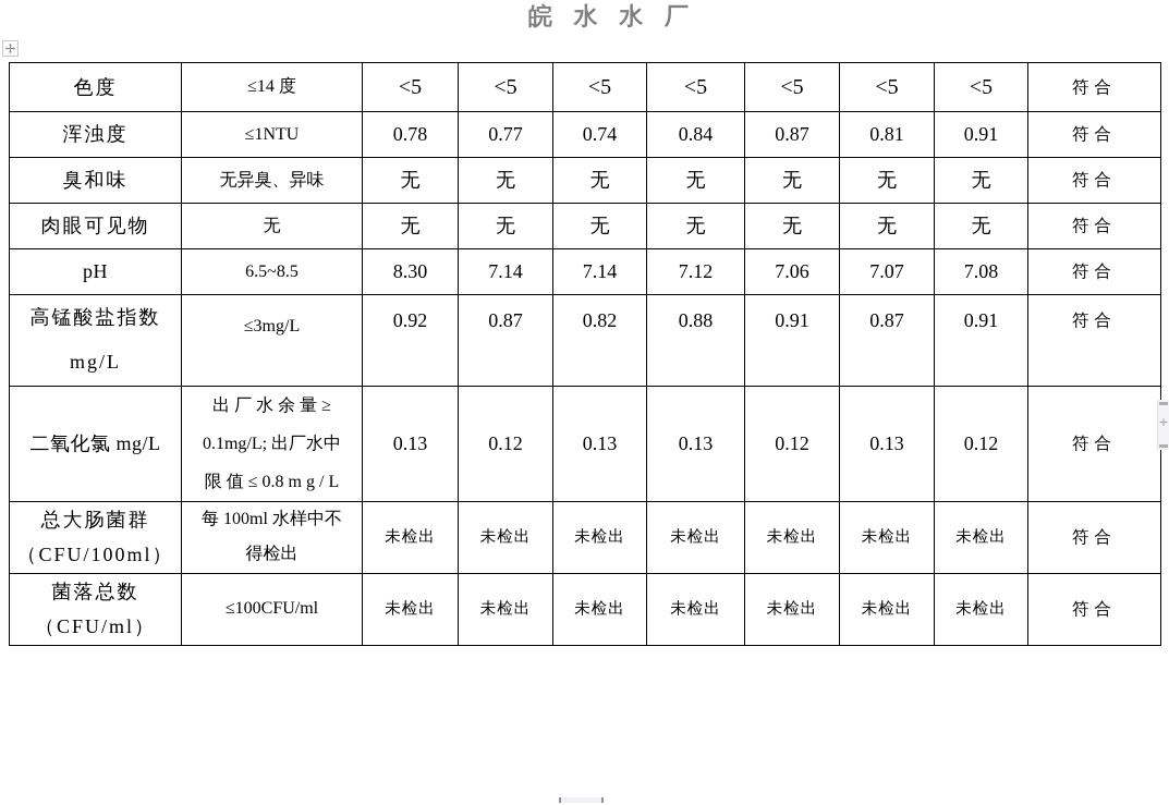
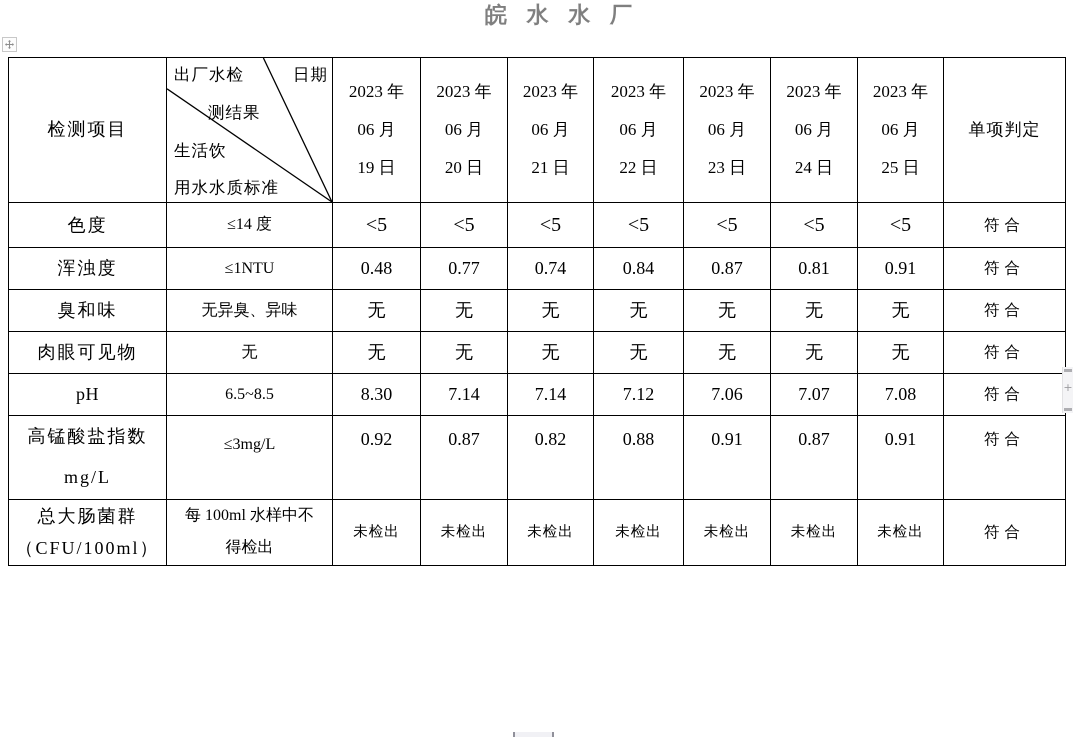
  皖 水 水 厂
+ 检测项目	出厂水检 日期 测结果 生活饮 用水水质标准	2023 年 06 月 19 日	2023 年 06 月 20 日	2023 年 06 月 21 日	2023 年 06 月 22 日	2023 年 06 月 23 日	2023 年 06 月 24 日	2023 年 06 月 25 日	单项判定
  色度	≤14 度	<5	<5	<5	<5	<5	<5	<5	符合
- 浑浊度	≤1NTU	0.78	0.77	0.74	0.84	0.87	0.81	0.91	符合
+ 浑浊度	≤1NTU	0.48	0.77	0.74	0.84	0.87	0.81	0.91	符合
  臭和味	无异臭、异味	无	无	无	无	无	无	无	符合
  肉眼可见物	无	无	无	无	无	无	无	无	符合
  pH	6.5~8.5	8.30	7.14	7.14	7.12	7.06	7.07	7.08	符合
  高锰酸盐指数 mg/L	≤3mg/L	0.92	0.87	0.82	0.88	0.91	0.87	0.91	符合
- 二氧化氯 mg/L	出 厂 水 余 量 ≥ 0.1mg/L; 出厂水中 限 值 ≤ 0.8 m g / L	0.13	0.12	0.13	0.13	0.12	0.13	0.12	符合
  总大肠菌群 （CFU/100ml）	每 100ml 水样中不 得检出	未检出	未检出	未检出	未检出	未检出	未检出	未检出	符合
- 菌落总数 （CFU/ml）	≤100CFU/ml	未检出	未检出	未检出	未检出	未检出	未检出	未检出	符合
  +
